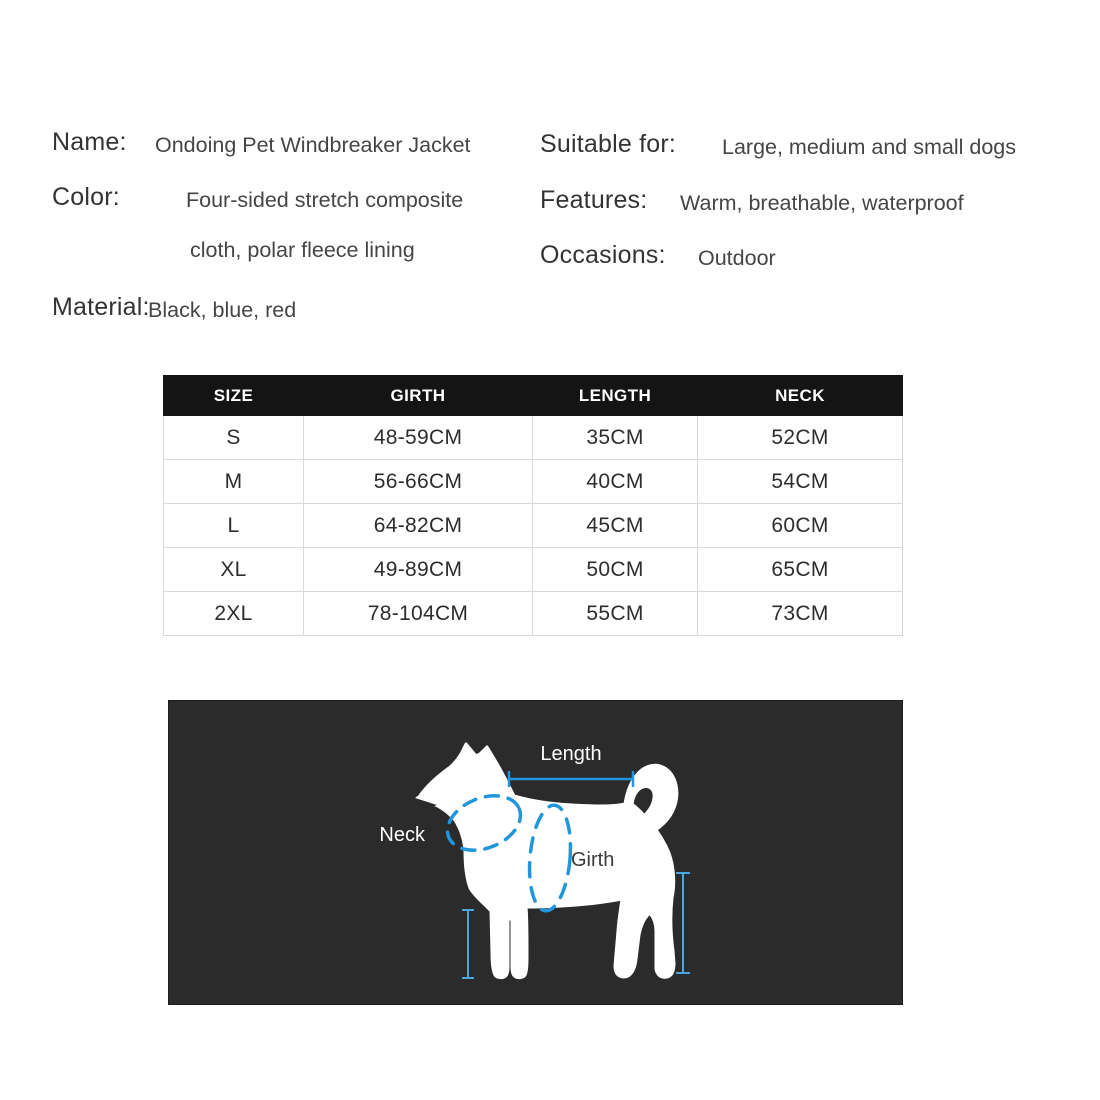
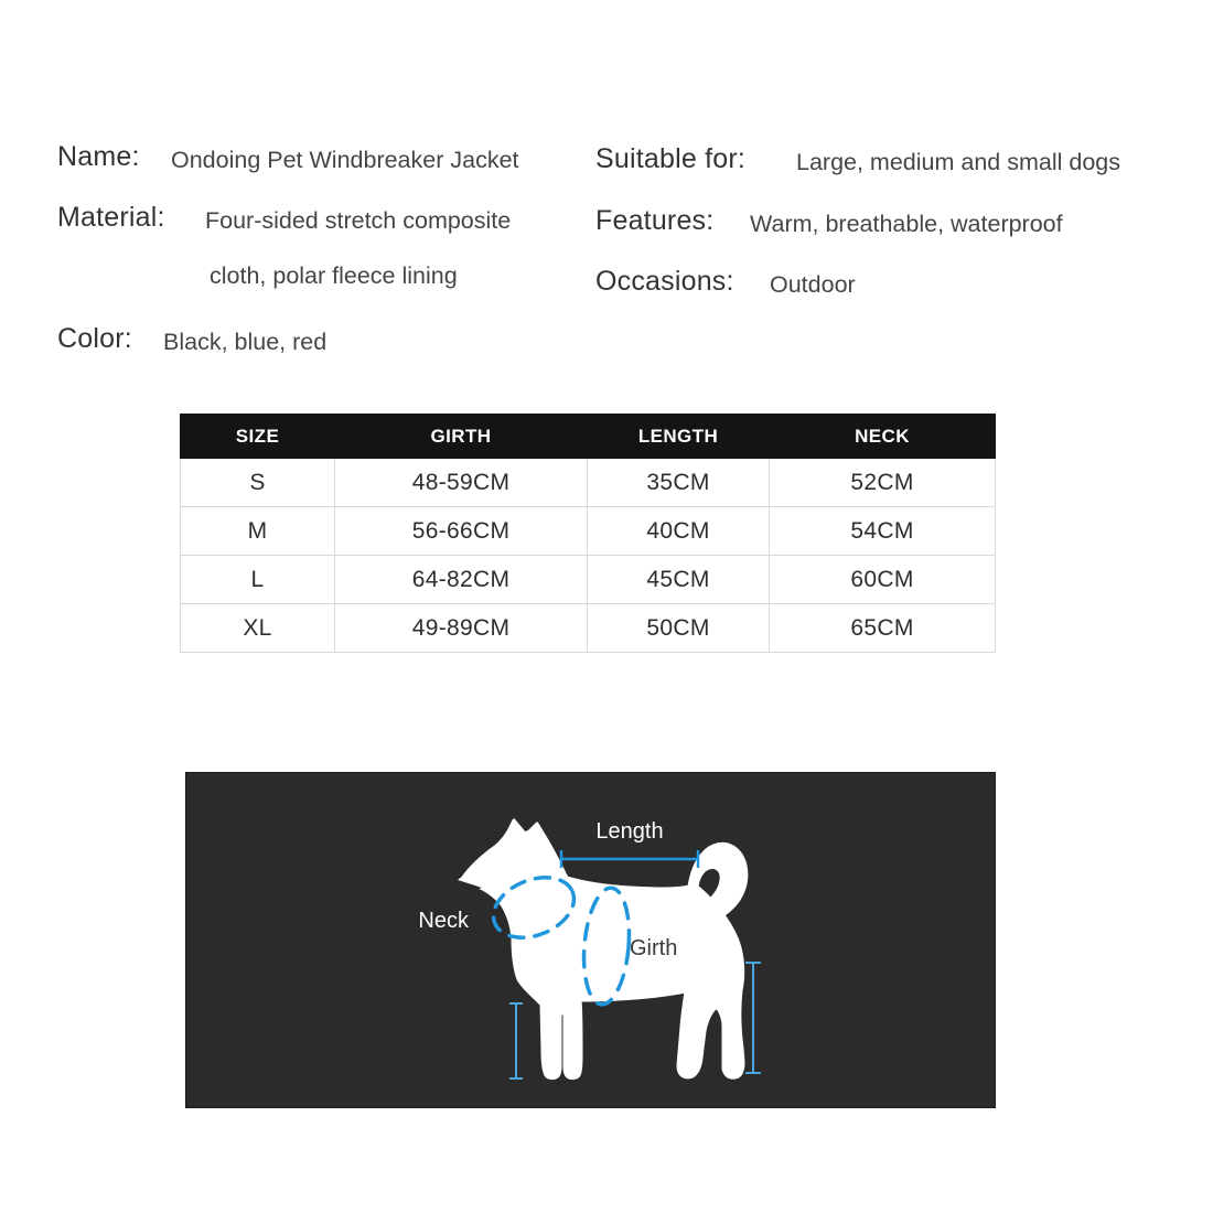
  Name:
  Ondoing Pet Windbreaker Jacket
- Color:
+ Material:
  Four-sided stretch composite
  cloth, polar fleece lining
- Material:
+ Color:
  Black, blue, red
  Suitable for:
  Large, medium and small dogs
  Features:
  Warm, breathable, waterproof
  Occasions:
  Outdoor
  SIZE	GIRTH	LENGTH	NECK
  S	48-59CM	35CM	52CM
  M	56-66CM	40CM	54CM
  L	64-82CM	45CM	60CM
  XL	49-89CM	50CM	65CM
- 2XL	78-104CM	55CM	73CM
  Length
  Neck
  Girth
